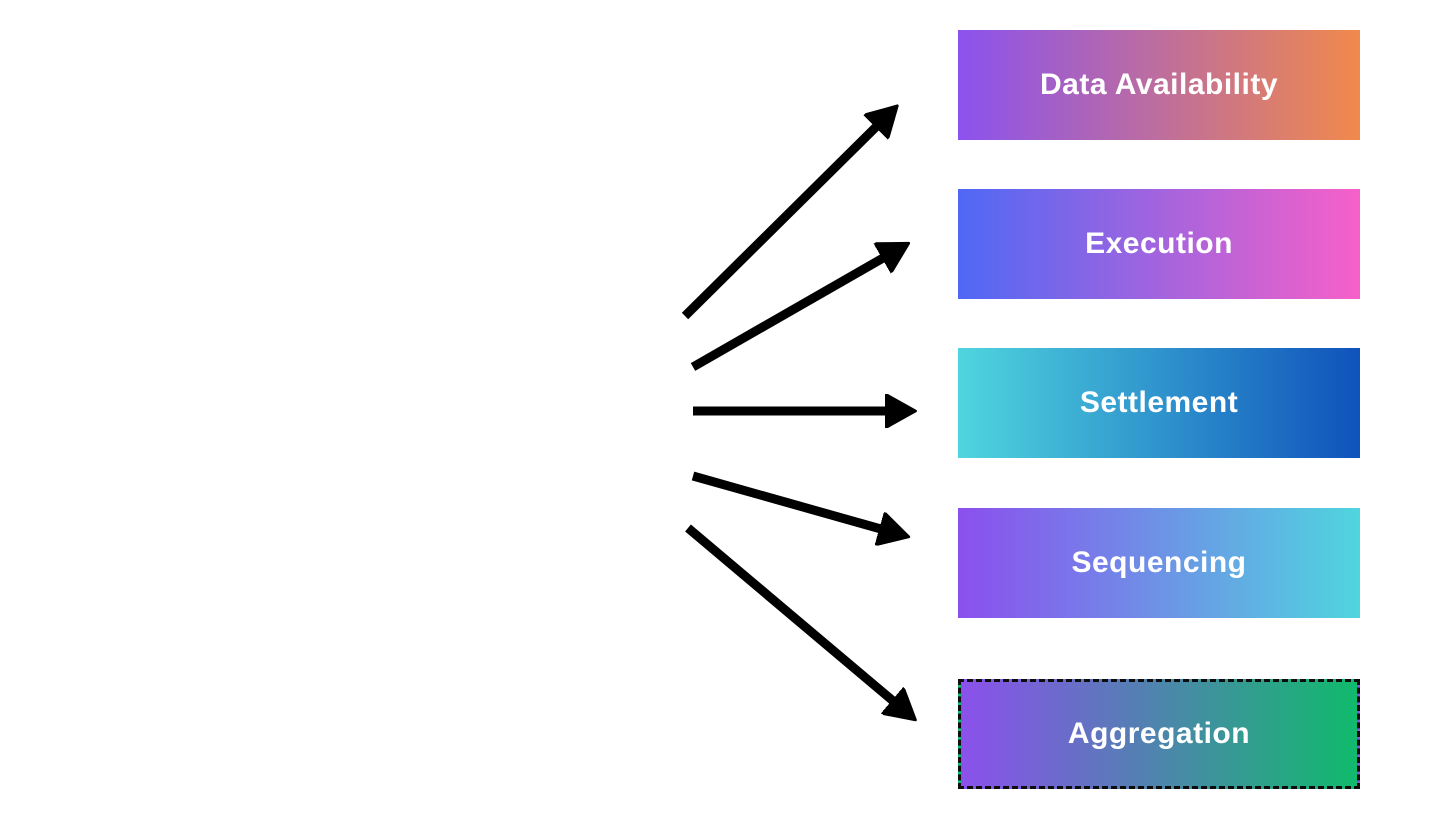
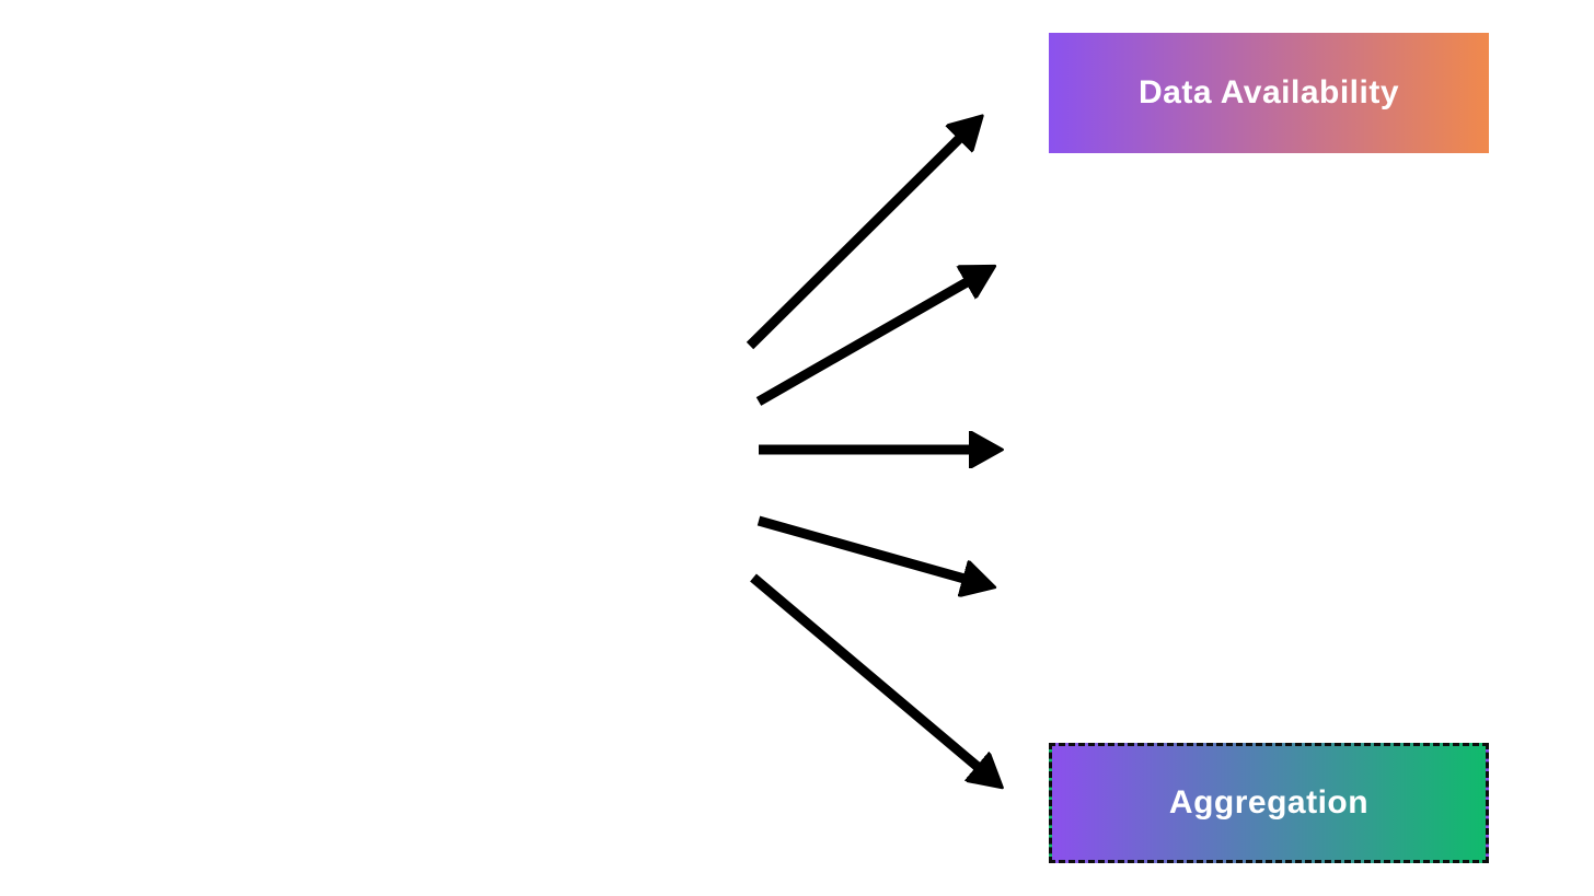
  Data Availability
- Execution
- Settlement
- Sequencing
  Aggregation
